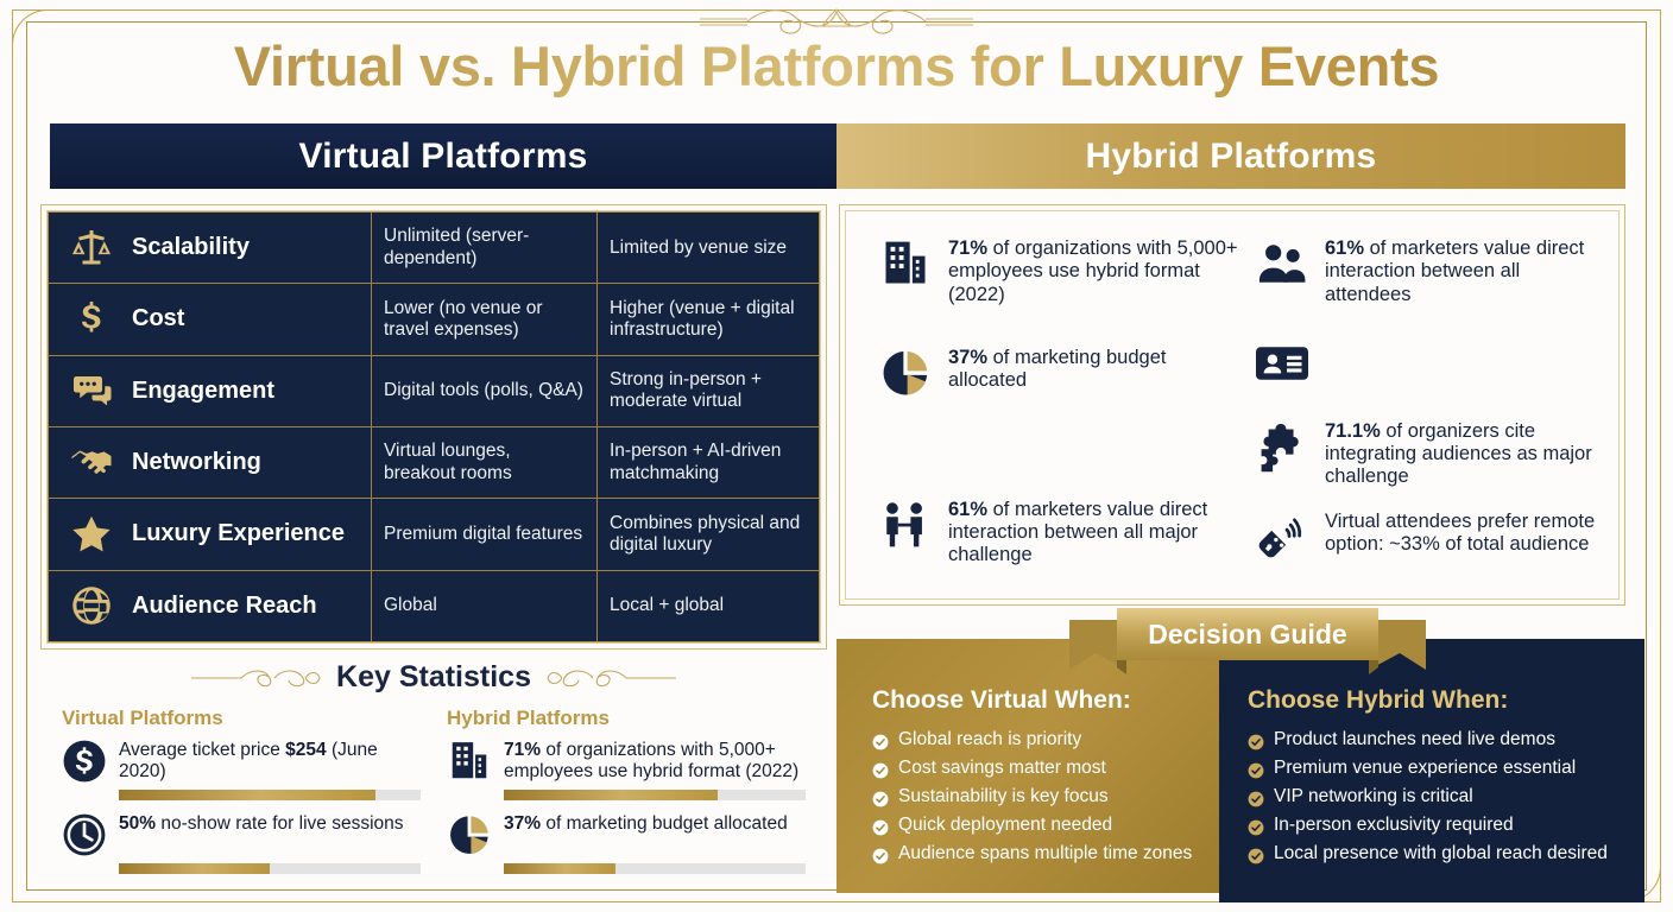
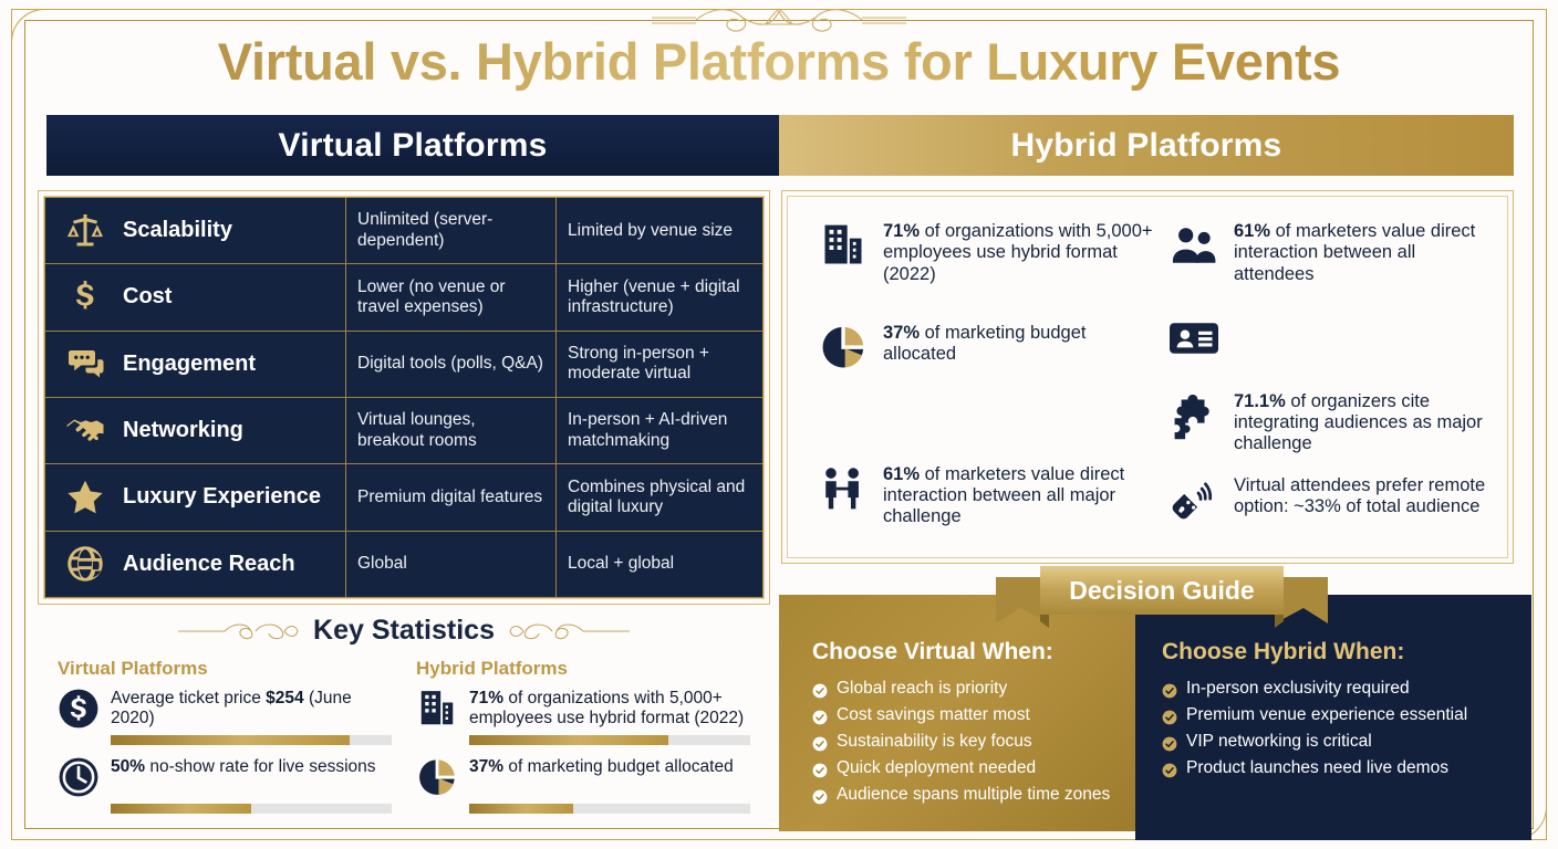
  Virtual vs. Hybrid Platforms for Luxury Events
  Virtual Platforms
  Hybrid Platforms
  Scalability
  Unlimited (server-dependent)
  Limited by venue size
  Cost
  Lower (no venue or travel expenses)
  Higher (venue + digital infrastructure)
  Engagement
  Digital tools (polls, Q&A)
  Strong in-person + moderate virtual
  Networking
  Virtual lounges, breakout rooms
  In-person + AI-driven matchmaking
  Luxury Experience
  Premium digital features
  Combines physical and digital luxury
  Audience Reach
  Global
  Local + global
  71% of organizations with 5,000+ employees use hybrid format (2022)
  37% of marketing budget allocated
  61% of marketers value direct interaction between all major challenge
  61% of marketers value direct interaction between all attendees
  71.1% of organizers cite integrating audiences as major challenge
  Virtual attendees prefer remote option: ~33% of total audience
  Key Statistics
  Virtual Platforms
  Average ticket price $254 (June 2020)
  50% no-show rate for live sessions
  Hybrid Platforms
  71% of organizations with 5,000+ employees use hybrid format (2022)
  37% of marketing budget allocated
  Choose Virtual When:
  Global reach is priority
  Cost savings matter most
  Sustainability is key focus
  Quick deployment needed
  Audience spans multiple time zones
  Choose Hybrid When:
- Product launches need live demos
+ In-person exclusivity required
  Premium venue experience essential
  VIP networking is critical
- In-person exclusivity required
+ Product launches need live demos
- Local presence with global reach desired
  Decision Guide
